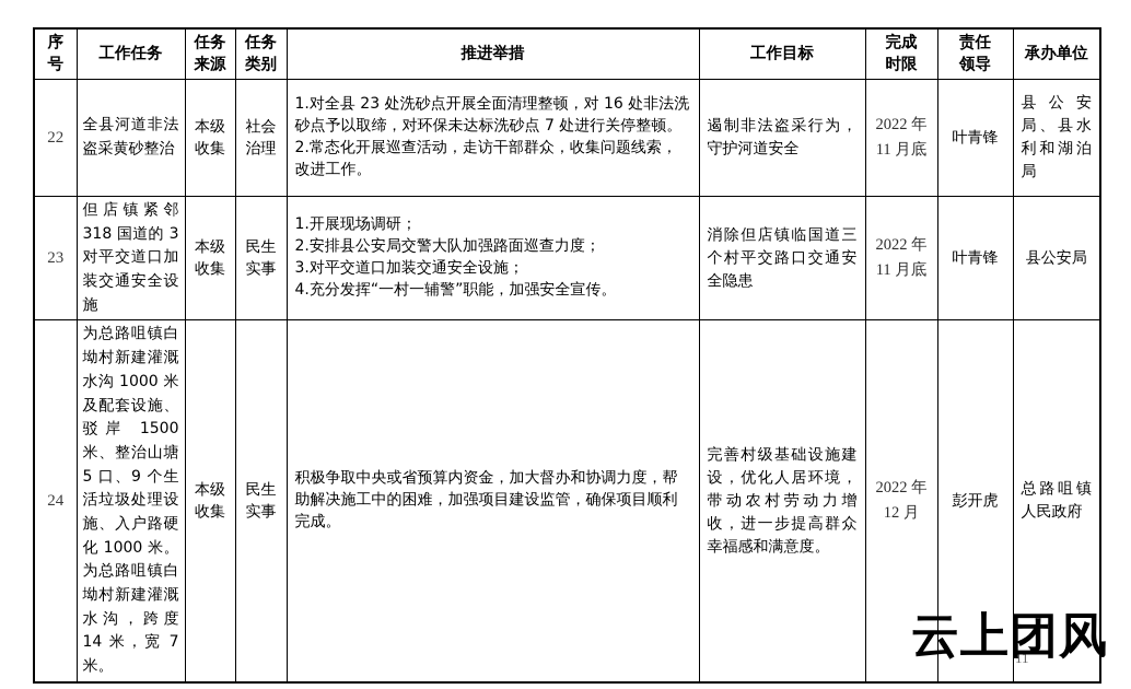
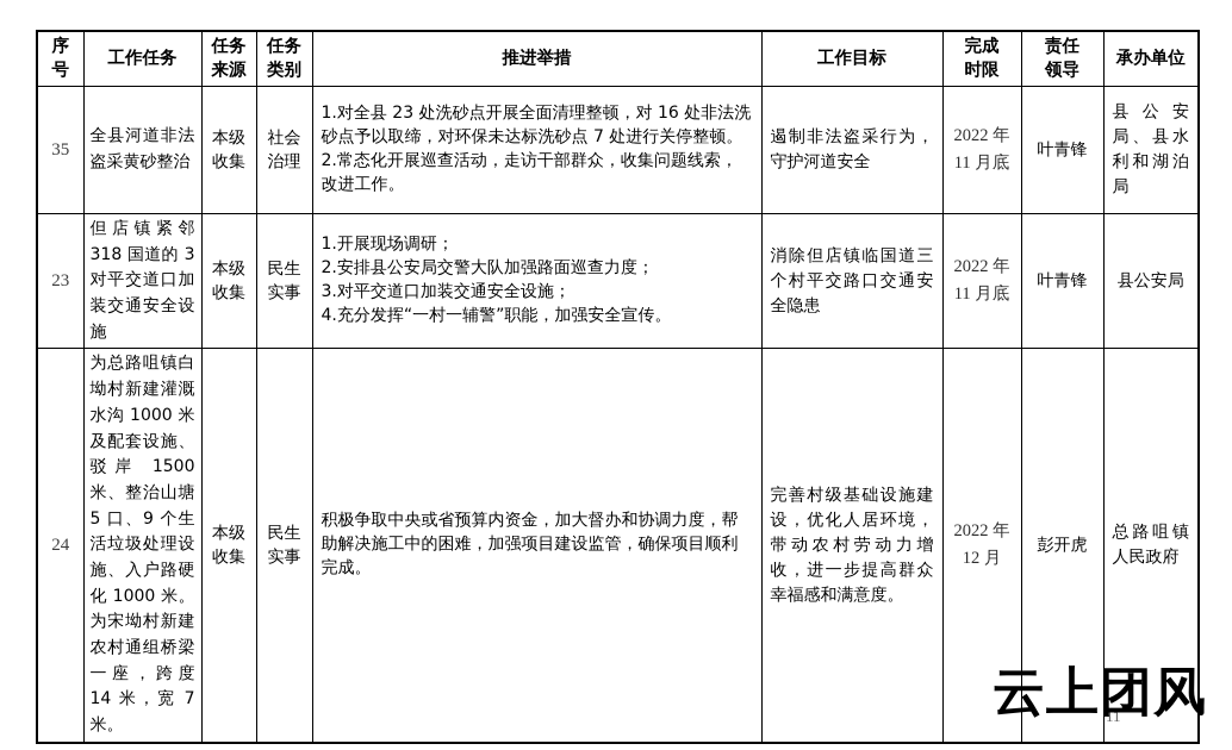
  序 号	工作任务	任务 来源	任务 类别	推进举措	工作目标	完成 时限	责任 领导	承办单位
- 22	全县河道非法盗采黄砂整治	本级收集	社会治理	1.对全县 23 处洗砂点开展全面清理整顿，对 16 处非法洗砂点予以取缔，对环保未达标洗砂点 7 处进行关停整顿。 2.常态化开展巡查活动，走访干部群众，收集问题线索，改进工作。	遏制非法盗采行为，守护河道安全	2022 年 11 月底	叶青锋	县公安局、县水利和湖泊局
+ 35	全县河道非法盗采黄砂整治	本级收集	社会治理	1.对全县 23 处洗砂点开展全面清理整顿，对 16 处非法洗砂点予以取缔，对环保未达标洗砂点 7 处进行关停整顿。 2.常态化开展巡查活动，走访干部群众，收集问题线索，改进工作。	遏制非法盗采行为，守护河道安全	2022 年 11 月底	叶青锋	县公安局、县水利和湖泊局
  23	但店镇紧邻 318 国道的 3 对平交道口加装交通安全设施	本级收集	民生实事	1.开展现场调研； 2.安排县公安局交警大队加强路面巡查力度； 3.对平交道口加装交通安全设施； 4.充分发挥“一村一辅警”职能，加强安全宣传。	消除但店镇临国道三个村平交路口交通安全隐患	2022 年 11 月底	叶青锋	县公安局
- 24	为总路咀镇白坳村新建灌溉水沟 1000 米及配套设施、驳岸 1500 米、整治山塘 5 口、9 个生活垃圾处理设施、入户路硬化 1000 米。为总路咀镇白坳村新建灌溉水沟，跨度 14 米，宽 7 米。	本级收集	民生实事	积极争取中央或省预算内资金，加大督办和协调力度，帮助解决施工中的困难，加强项目建设监管，确保项目顺利完成。	完善村级基础设施建设，优化人居环境，带动农村劳动力增收，进一步提高群众幸福感和满意度。	2022 年 12 月	彭开虎	总路咀镇人民政府
+ 24	为总路咀镇白坳村新建灌溉水沟 1000 米及配套设施、驳岸 1500 米、整治山塘 5 口、9 个生活垃圾处理设施、入户路硬化 1000 米。为宋坳村新建农村通组桥梁一座，跨度 14 米，宽 7 米。	本级收集	民生实事	积极争取中央或省预算内资金，加大督办和协调力度，帮助解决施工中的困难，加强项目建设监管，确保项目顺利完成。	完善村级基础设施建设，优化人居环境，带动农村劳动力增收，进一步提高群众幸福感和满意度。	2022 年 12 月	彭开虎	总路咀镇人民政府
  11
  云上团风
